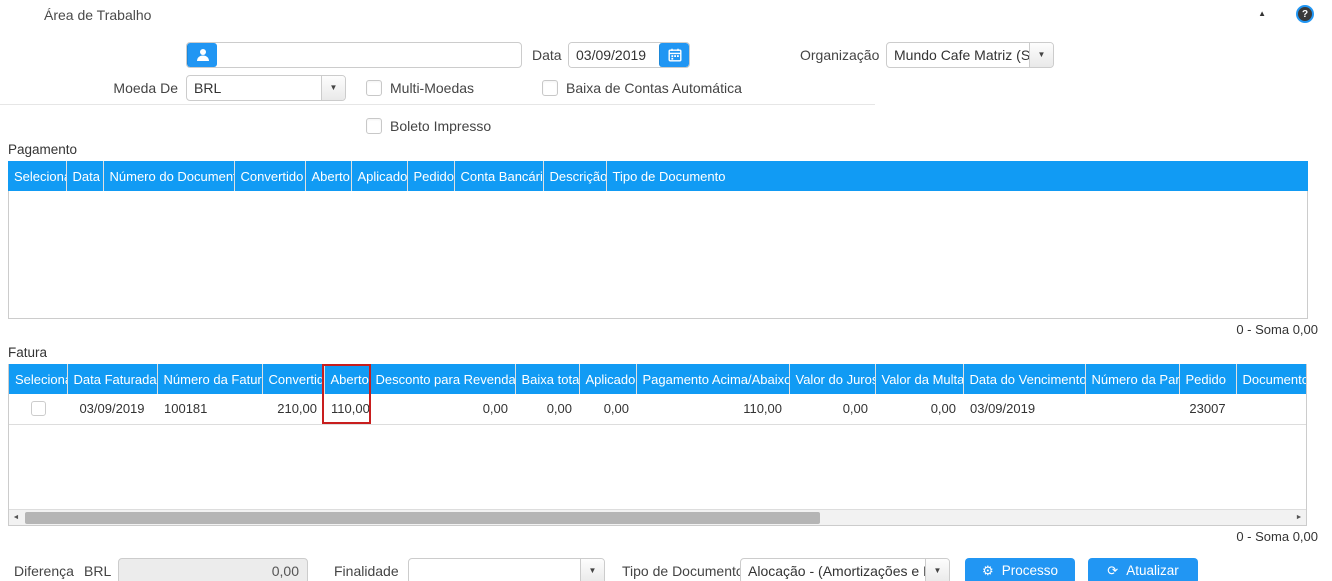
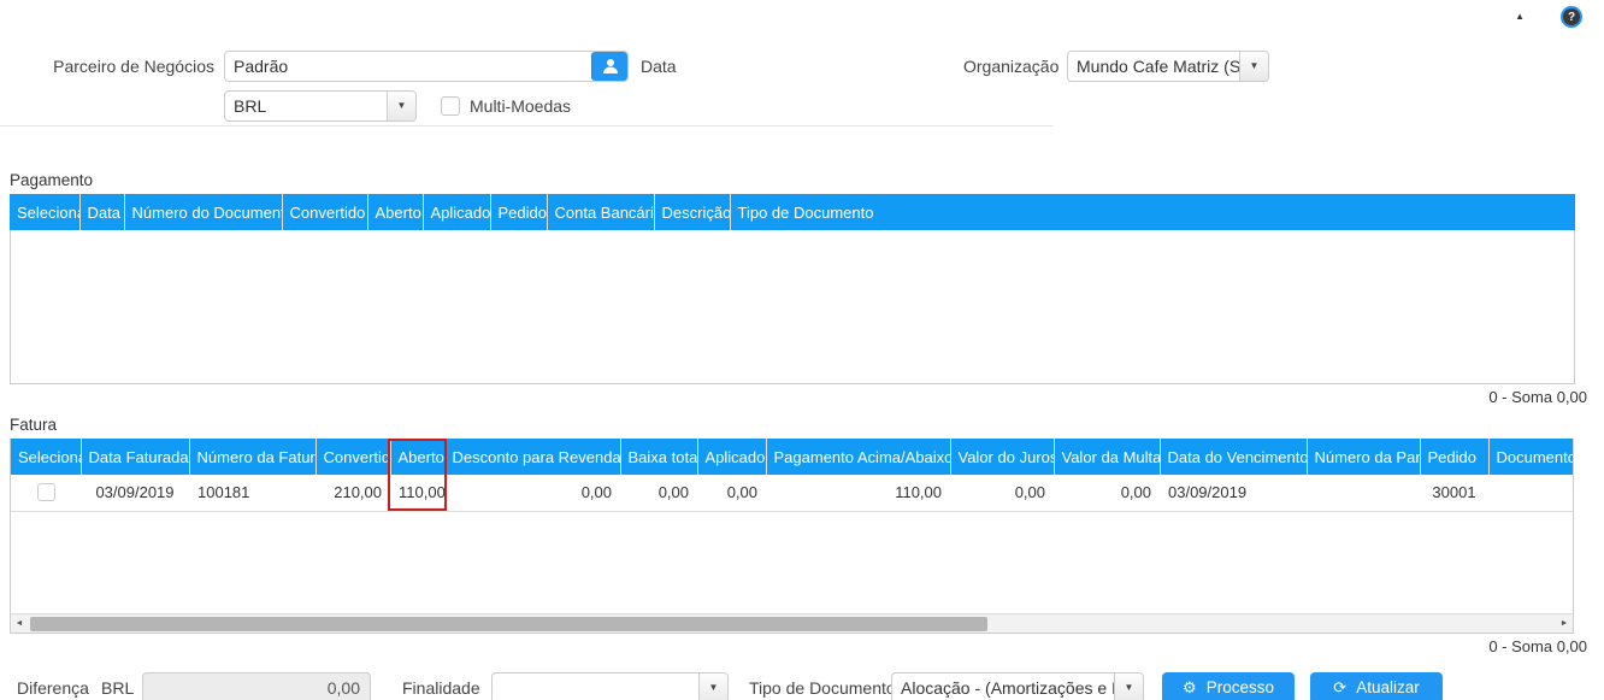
- Área de Trabalho
  ▲
  ?
+ Parceiro de Negócios
+ Padrão
  Data
- 03/09/2019
  Organização
  Mundo Cafe Matriz (S
  ▼
- Moeda De
  BRL
  ▼
  Multi-Moedas
- Baixa de Contas Automática
- Boleto Impresso
  Pagamento
  Selecion	Data	Número do Documen	Convertido	Aberto	Aplicado	Pedido	Conta Bancári	Descrição	Tipo de Documento
  0 - Soma 0,00
  Fatura
  Selecion	Data Faturada	Número da Fatur	Convertid	Aberto	Desconto para Revenda	Baixa tota	Aplicado	Pagamento Acima/Abaixo	Valor do Juro	Valor da Multa	Data do Vencimento	Número da Par	Pedido	Documento
- 	03/09/2019	100181	210,00	110,00	0,00	0,00	0,00	110,00	0,00	0,00	03/09/2019		23007
+ 	03/09/2019	100181	210,00	110,00	0,00	0,00	0,00	110,00	0,00	0,00	03/09/2019		30001
  0 - Soma 0,00
  Diferença
  BRL
  0,00
  Finalidade
  ▼
  Tipo de Document
  Alocação - (Amortizações e
  ▼
  ⚙
  Processo
  ⟳
  Atualizar
